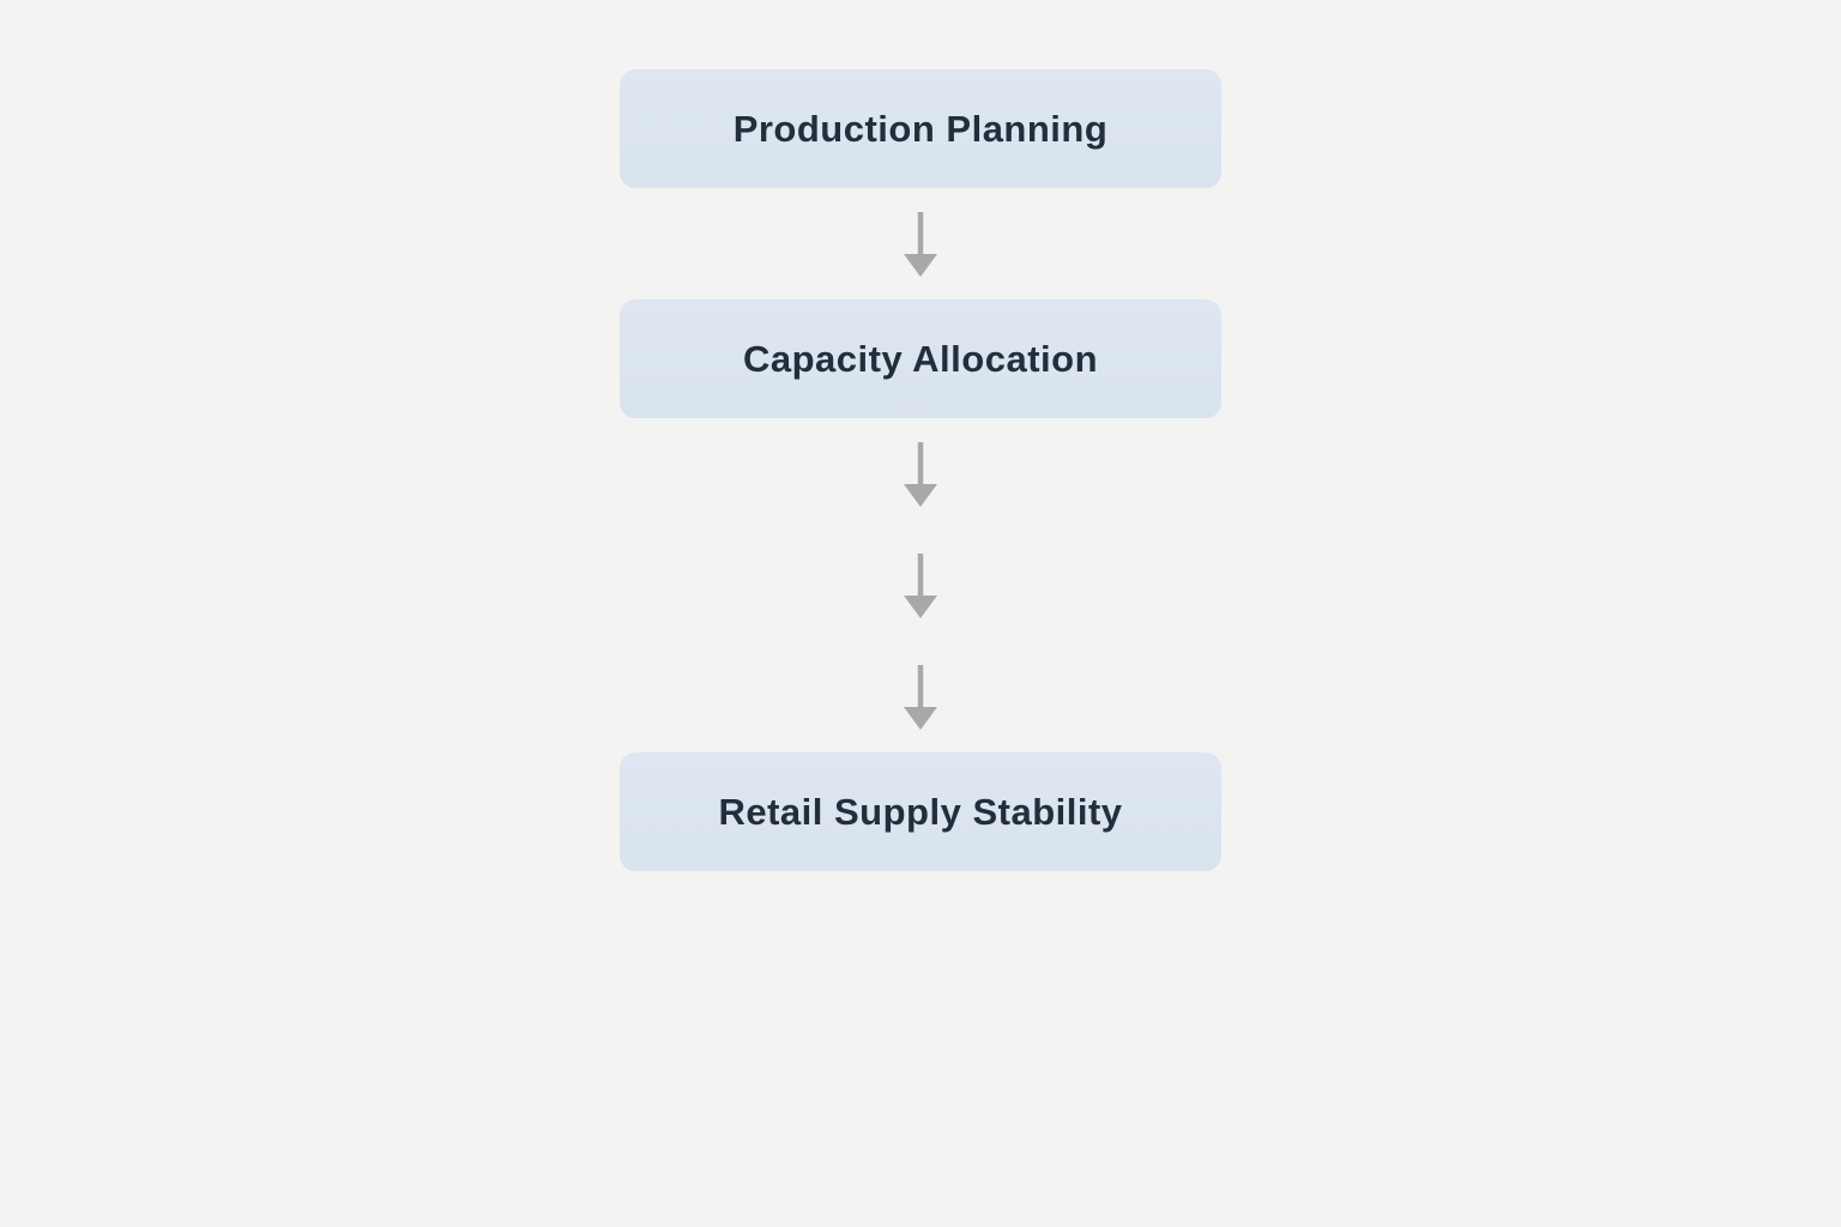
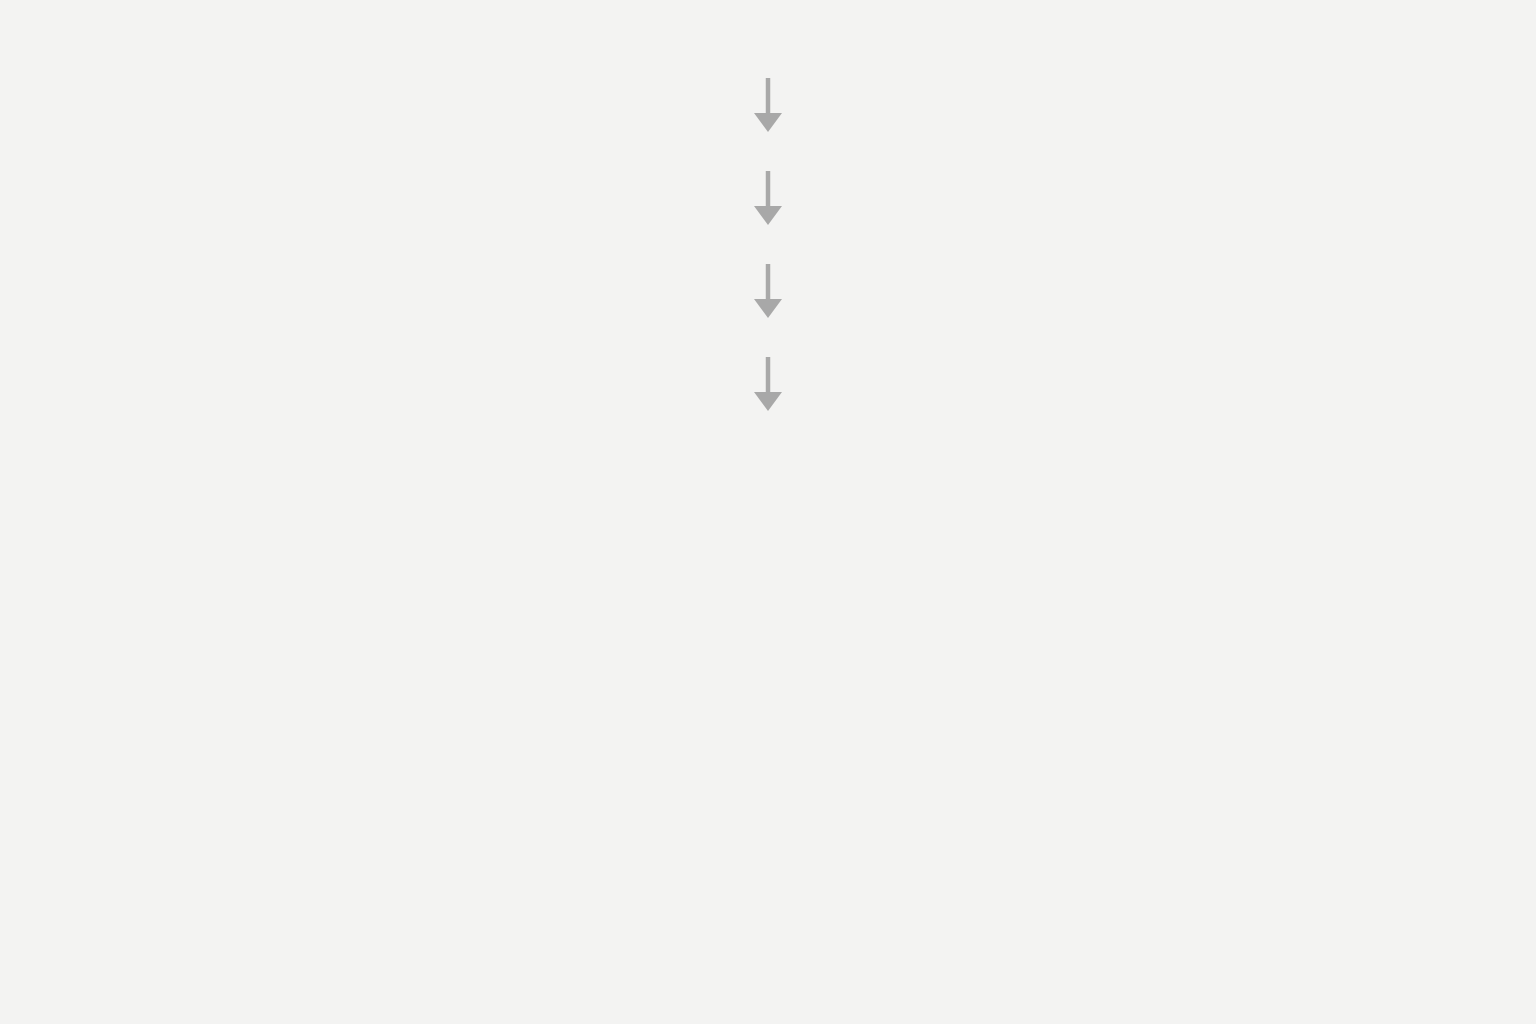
- Production Planning
- Capacity Allocation
- Retail Supply Stability
